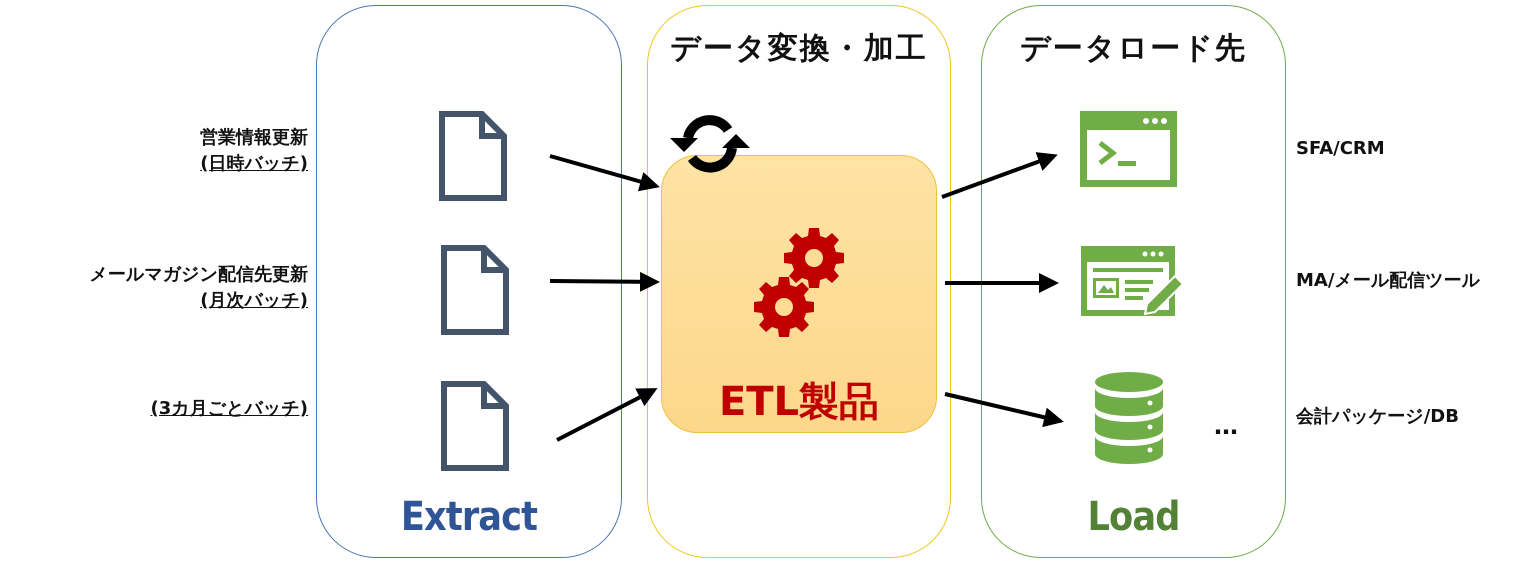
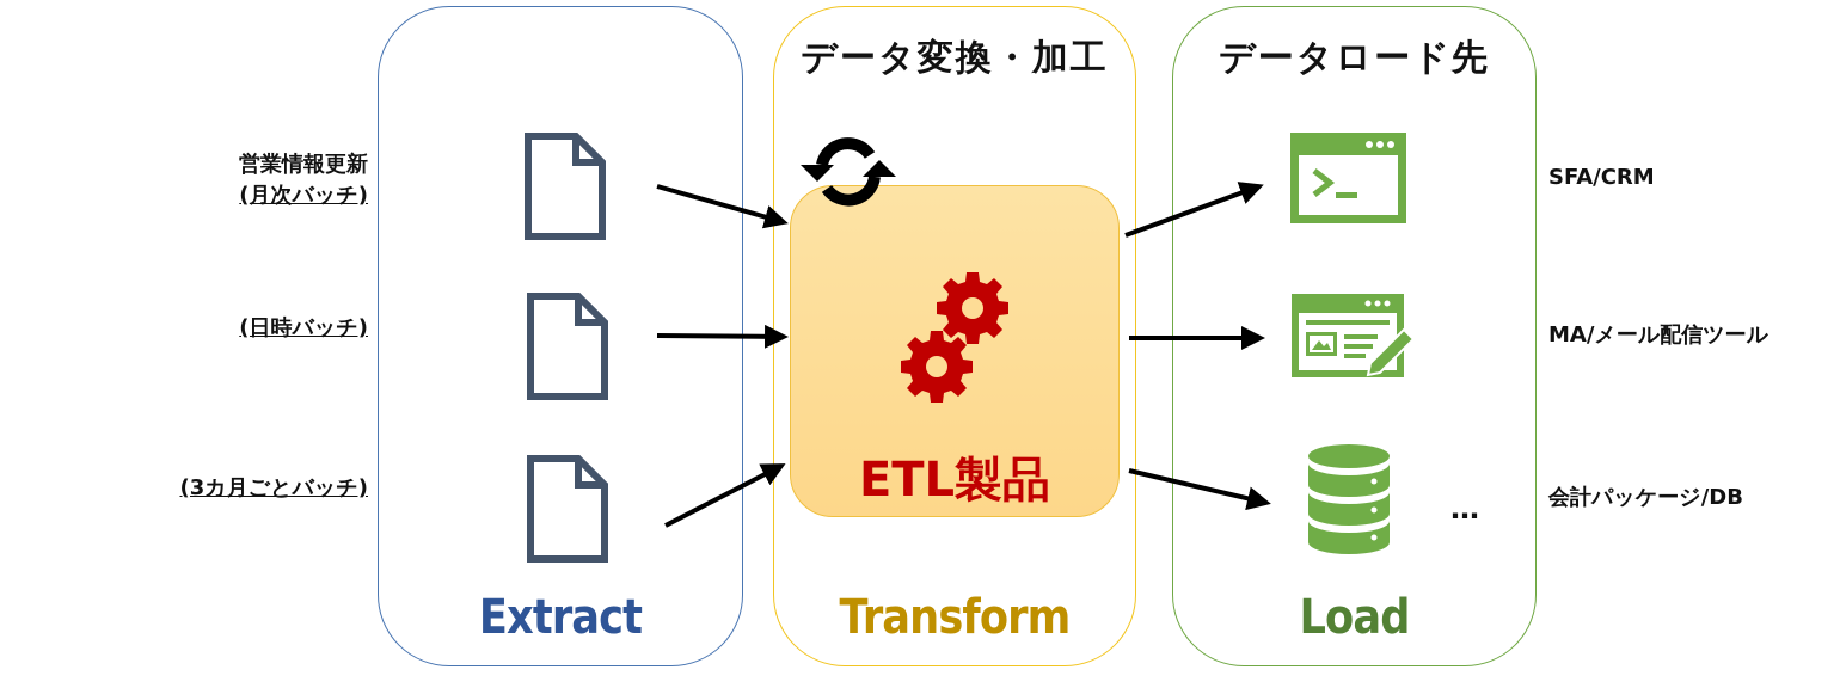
  営業情報更新
- (日時バッチ)
+ (月次バッチ)
- メールマガジン配信先更新
- (月次バッチ)
+ (日時バッチ)
  (3カ月ごとバッチ)
  Extract
  データ変換・加工
+ Transform
  データロード先
  Load
  ETL製品
  …
  SFA/CRM
  MA/メール配信ツール
  会計パッケージ/DB
